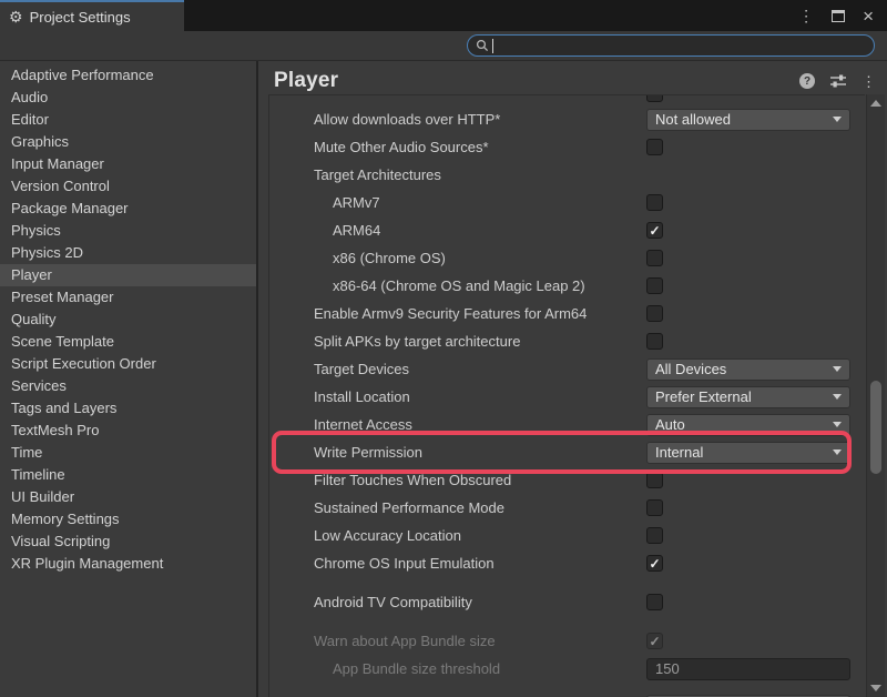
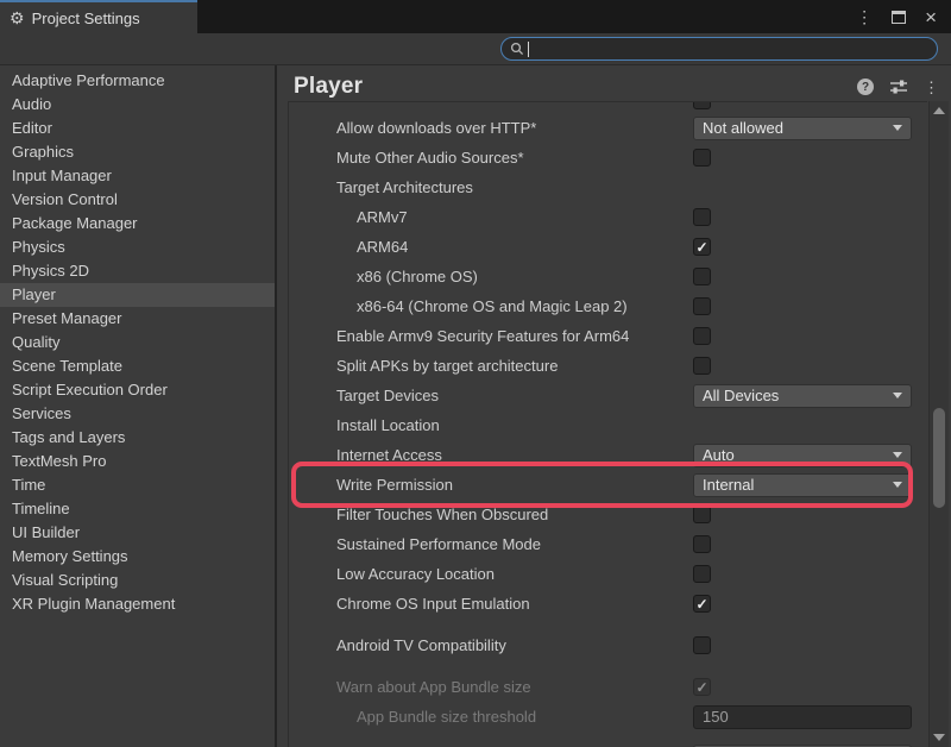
  ⚙
  Project Settings
  ⋮
  ×
  Adaptive Performance
  Audio
  Editor
  Graphics
  Input Manager
  Version Control
  Package Manager
  Physics
  Physics 2D
  Player
  Preset Manager
  Quality
  Scene Template
  Script Execution Order
  Services
  Tags and Layers
  TextMesh Pro
  Time
  Timeline
  UI Builder
  Memory Settings
  Visual Scripting
  XR Plugin Management
  Player
  ?
  ⋮
  Allow downloads over HTTP*
  Not allowed
  Mute Other Audio Sources*
  Target Architectures
  ARMv7
  ARM64
  ✓
  x86 (Chrome OS)
  x86-64 (Chrome OS and Magic Leap 2)
  Enable Armv9 Security Features for Arm64
  Split APKs by target architecture
  Target Devices
  All Devices
  Install Location
- Prefer External
  Internet Access
  Auto
  Write Permission
  Internal
  Filter Touches When Obscured
  Sustained Performance Mode
  Low Accuracy Location
  Chrome OS Input Emulation
  ✓
  Android TV Compatibility
  Warn about App Bundle size
  ✓
  App Bundle size threshold
  150
